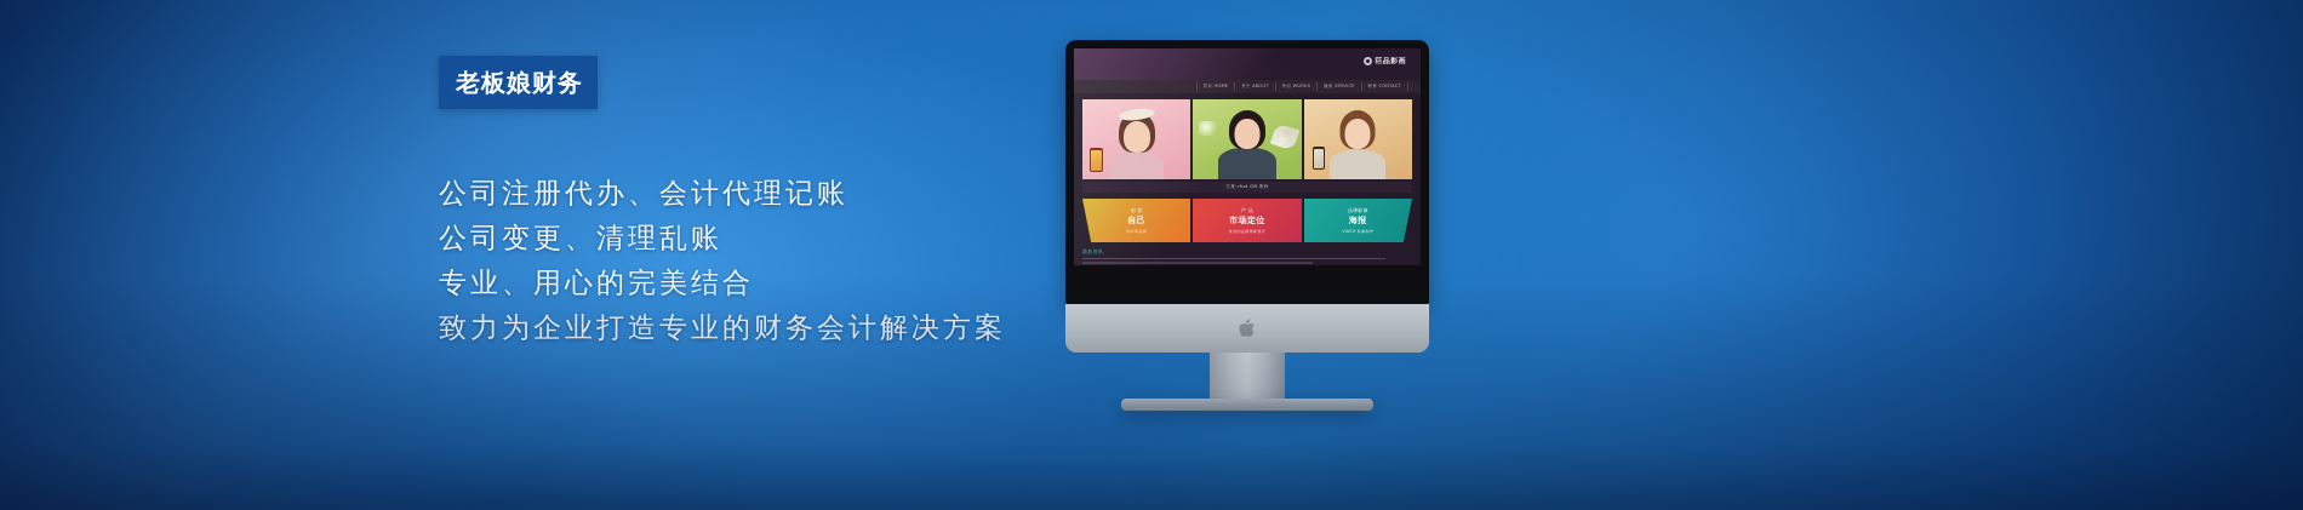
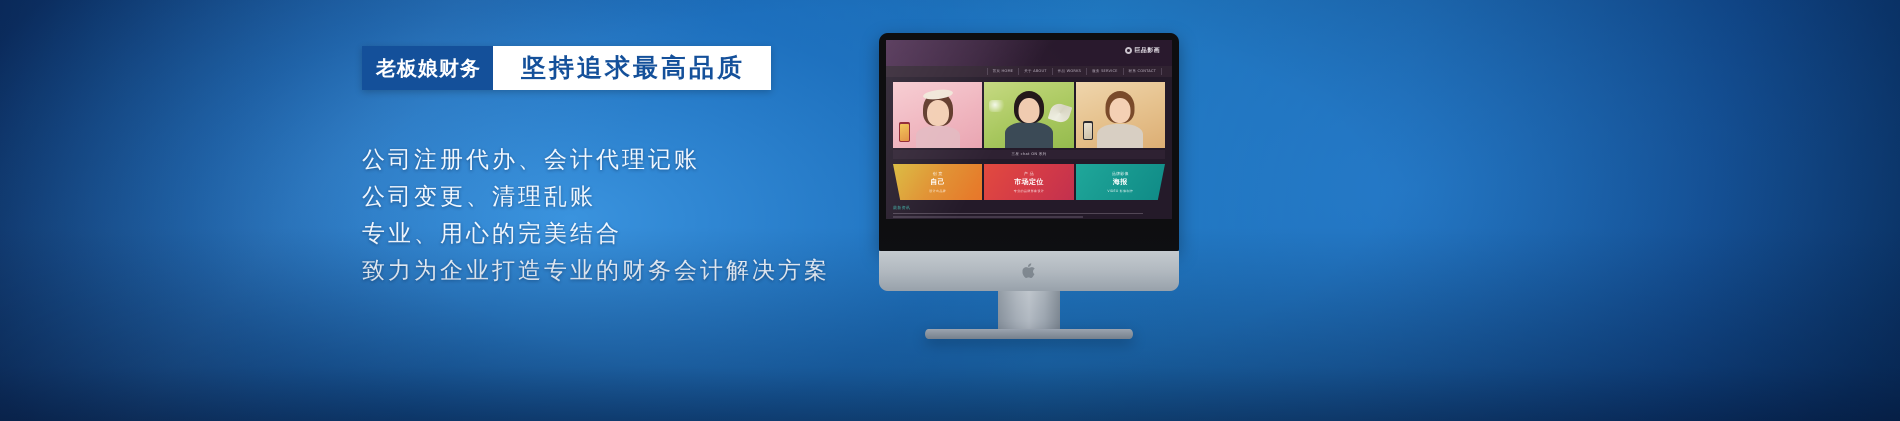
  老板娘财务
+ 坚持追求最高品质
  公司注册代办、会计代理记账
  公司变更、清理乱账
